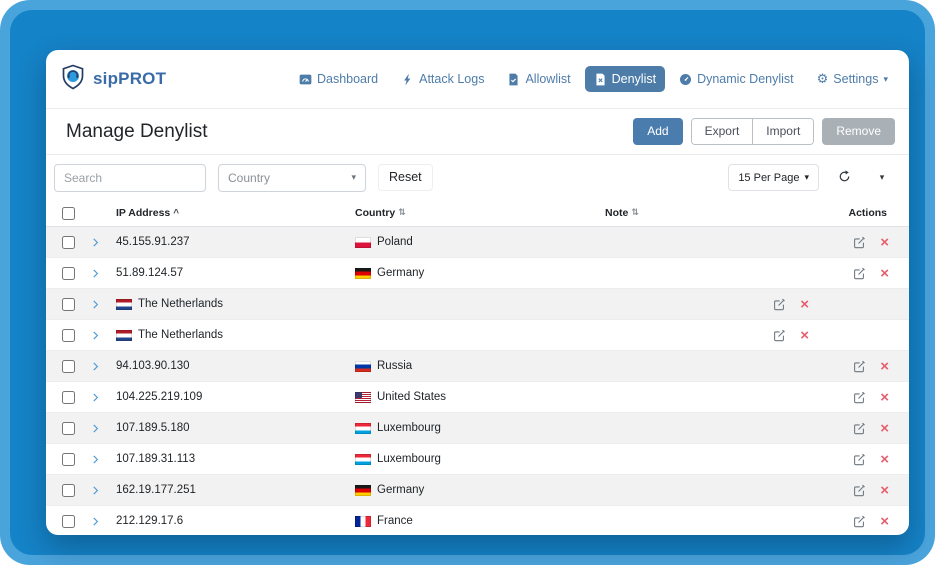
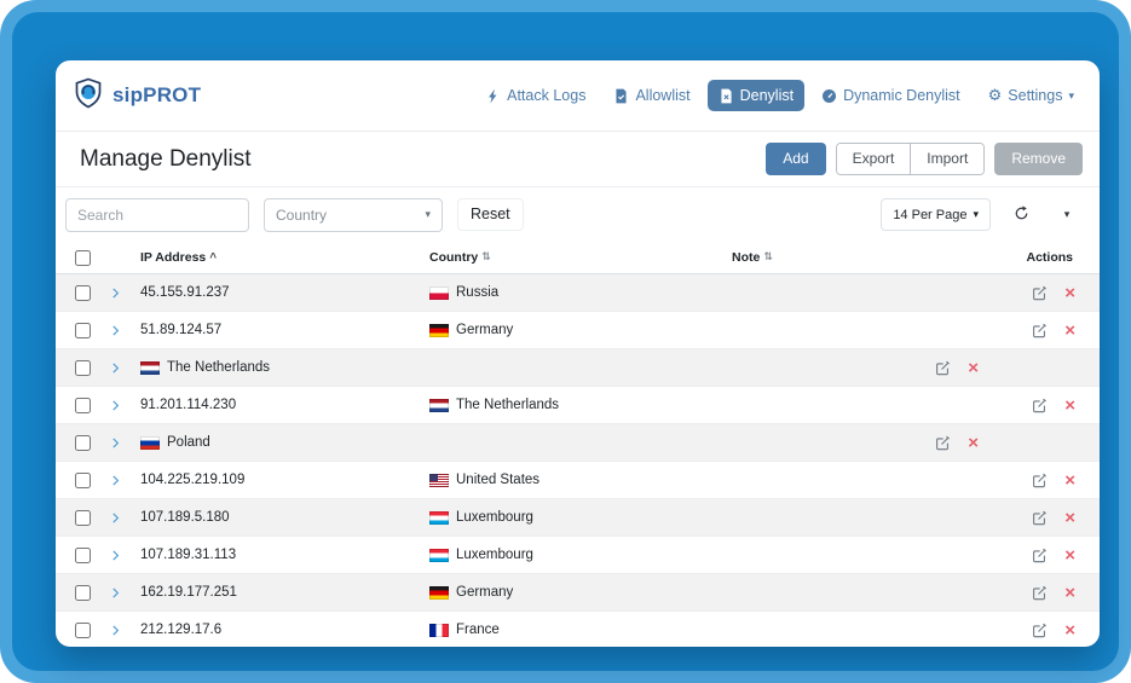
  sipPROT
- Dashboard
  Attack Logs
  Allowlist
  Denylist
  Dynamic Denylist
  ⚙
  Settings
  ▾
  Manage Denylist
  Add
  Export
  Import
  Remove
  Search
  Country
  ▾
  Reset
- 15 Per Page
+ 14 Per Page
  ▾
  ▾
  IP Address
  ^
  Country
  ⇅
  Note
  ⇅
  Actions
  45.155.91.237
- Poland
+ Russia
  ×
  51.89.124.57
  Germany
  ×
  The Netherlands
  ×
+ 91.201.114.230
  The Netherlands
  ×
- 94.103.90.130
- Russia
+ Poland
  ×
  104.225.219.109
  United States
  ×
  107.189.5.180
  Luxembourg
  ×
  107.189.31.113
  Luxembourg
  ×
  162.19.177.251
  Germany
  ×
  212.129.17.6
  France
  ×
